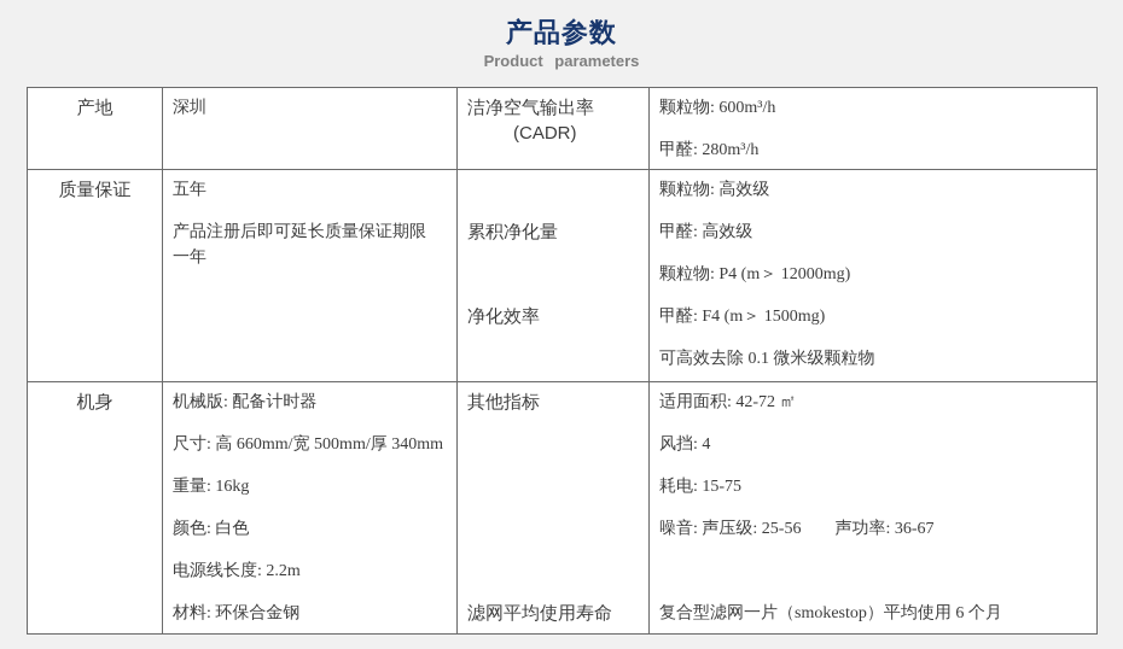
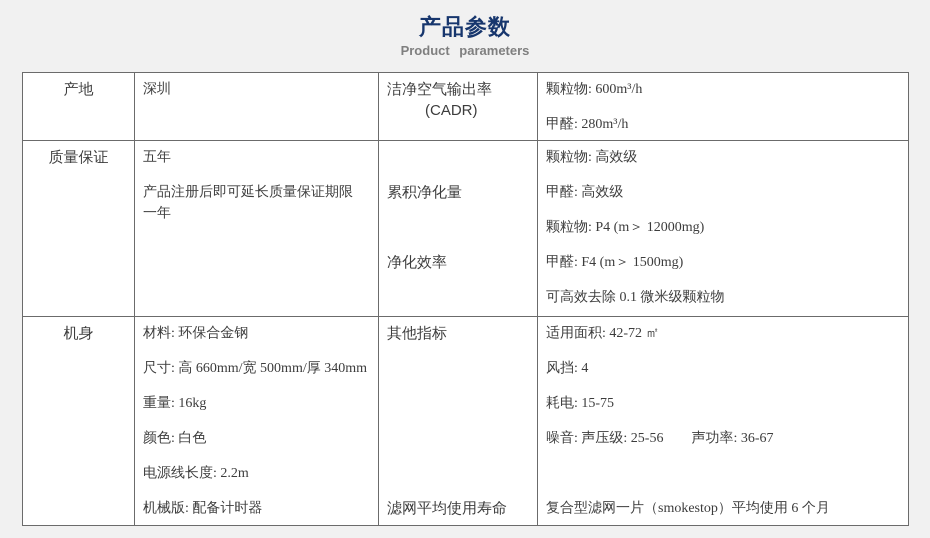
  产品参数
  Product parameters
  产地
  深圳
  洁净空气输出率
  (CADR)
  颗粒物: 600m³/h
  甲醛: 280m³/h
  质量保证
  五年
  产品注册后即可延长质量保证期限
  一年
  累积净化量
  净化效率
  颗粒物: 高效级
  甲醛: 高效级
  颗粒物: P4 (m＞ 12000mg)
  甲醛: F4 (m＞ 1500mg)
  可高效去除 0.1 微米级颗粒物
  机身
- 机械版: 配备计时器
+ 材料: 环保合金钢
  尺寸: 高 660mm/宽 500mm/厚 340mm
  重量: 16kg
  颜色: 白色
  电源线长度: 2.2m
- 材料: 环保合金钢
+ 机械版: 配备计时器
  其他指标
  滤网平均使用寿命
  适用面积: 42-72 ㎡
  风挡: 4
  耗电: 15-75
  噪音: 声压级: 25-56 声功率: 36-67
  复合型滤网一片（smokestop）平均使用 6 个月
